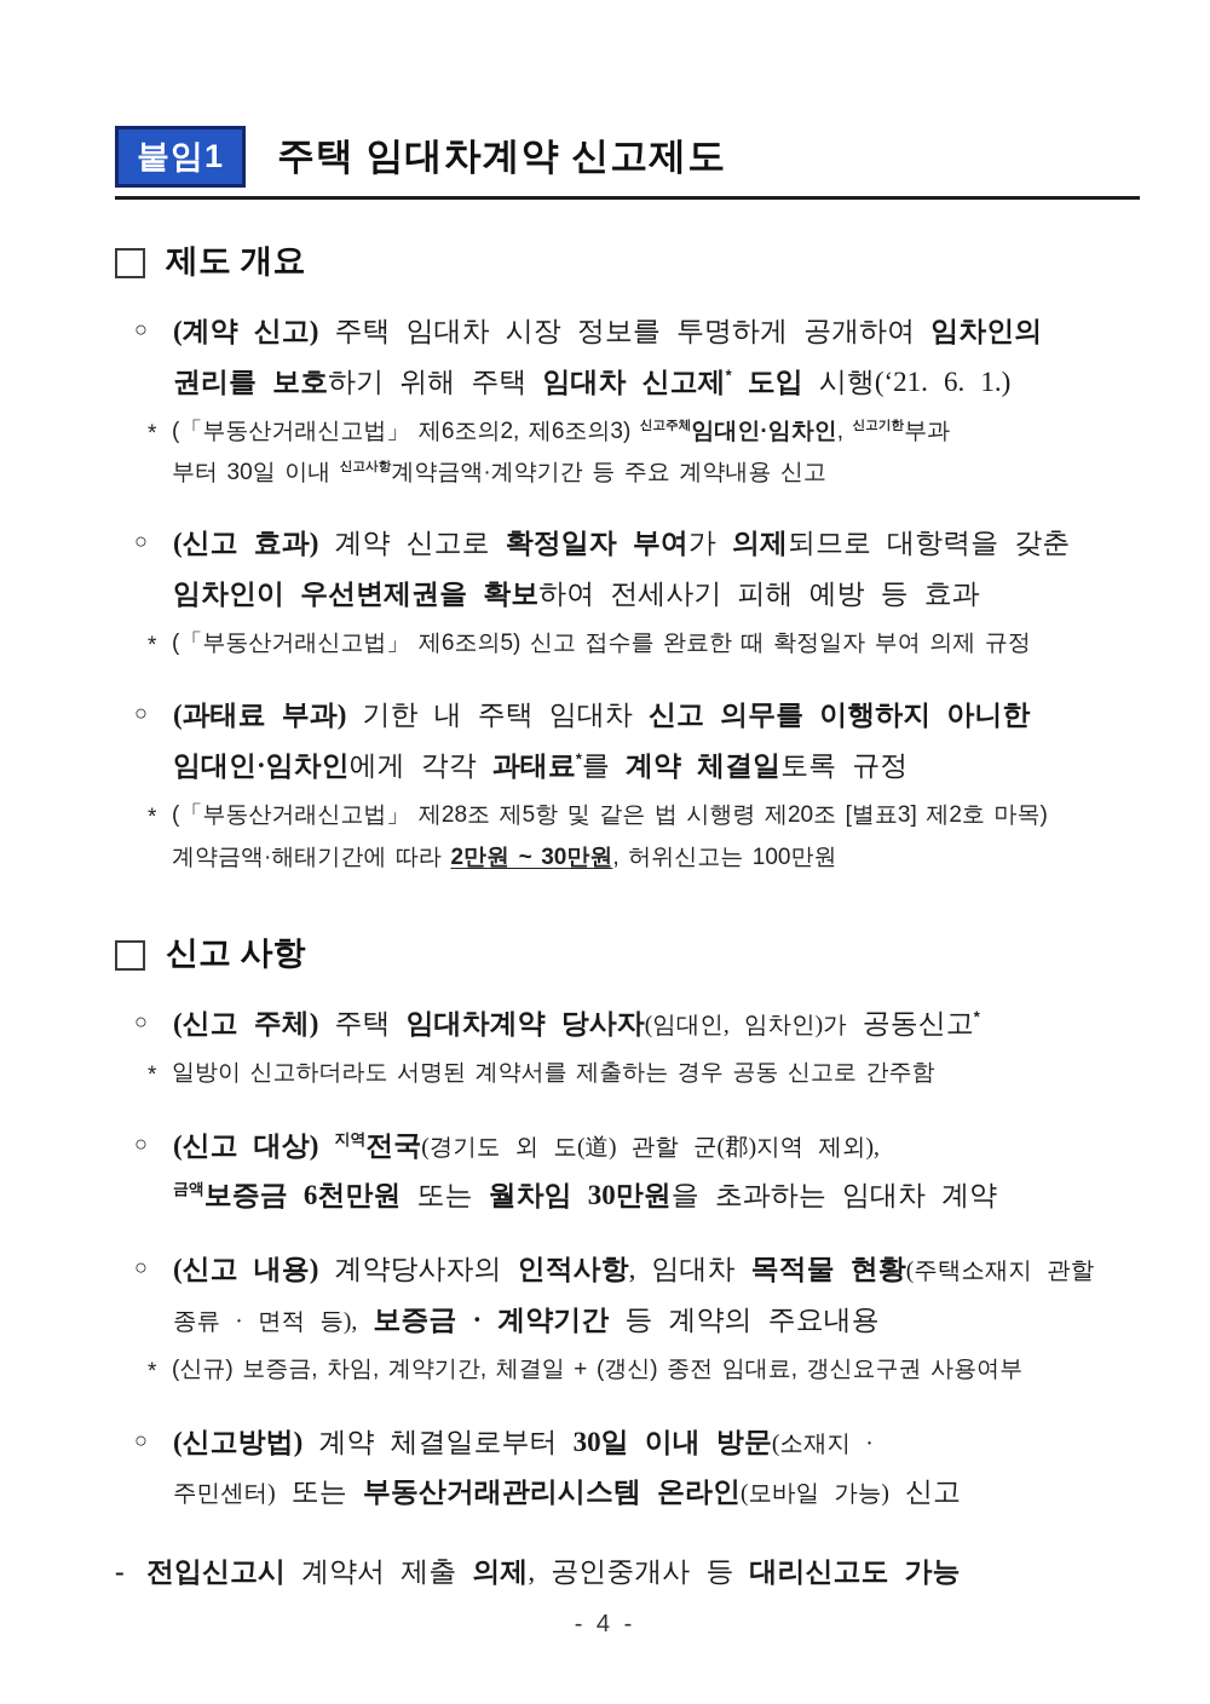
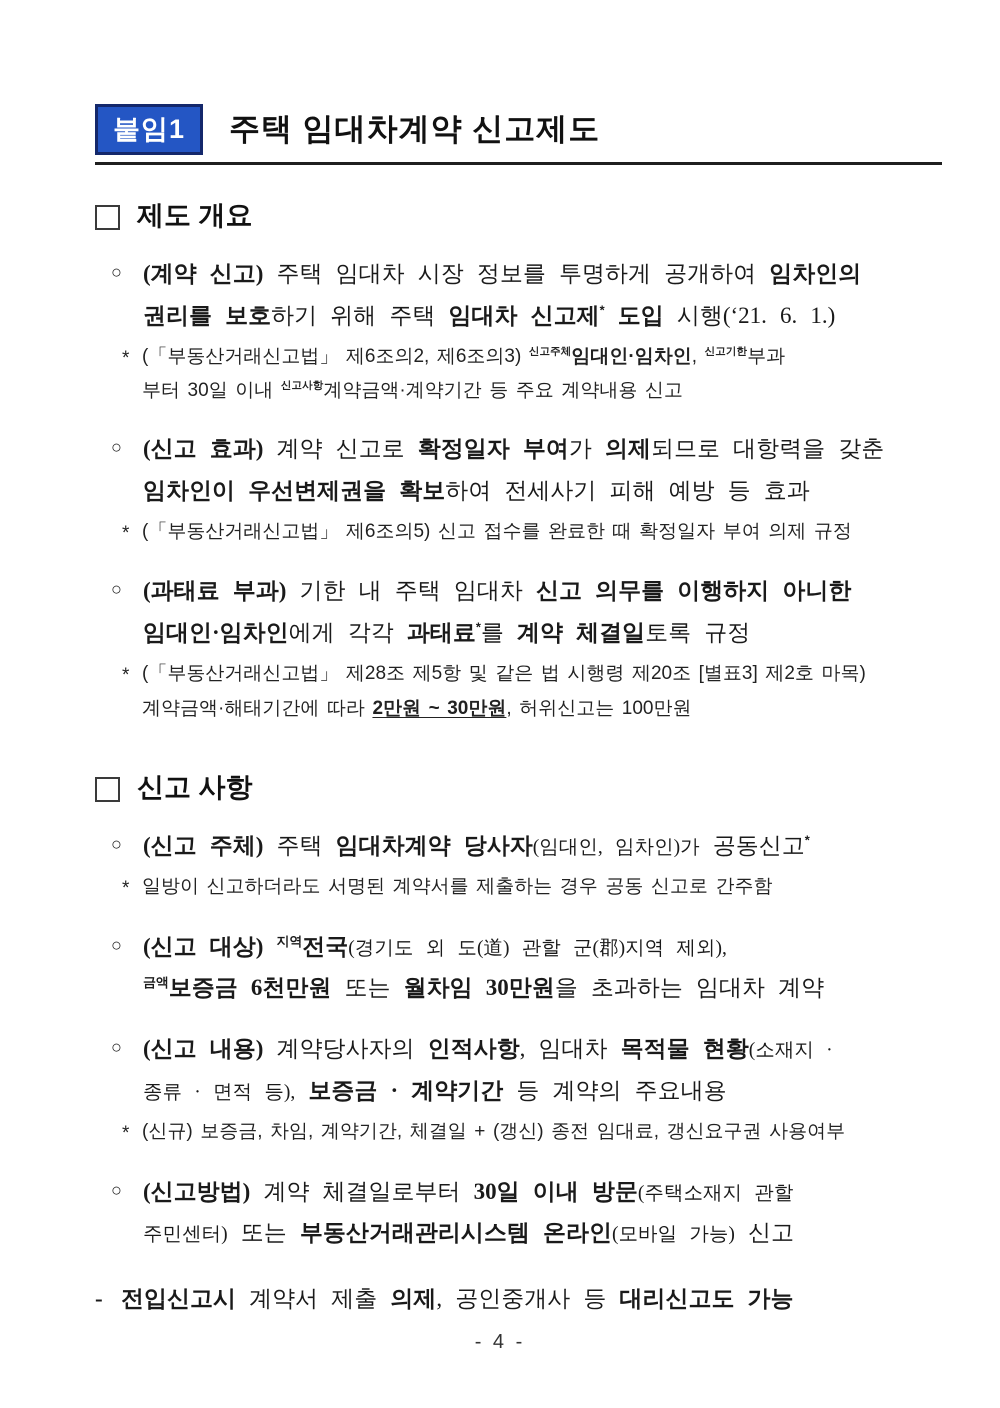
  붙임1
  주택 임대차계약 신고제도
  제도 개요
  ○
  (계약 신고) 주택 임대차 시장 정보를 투명하게 공개하여 임차인의
  권리를 보호하기 위해 주택 임대차 신고제* 도입 시행(‘21. 6. 1.)
  *
  (「부동산거래신고법」 제6조의2, 제6조의3) 신고주체임대인·임차인, 신고기한부과
  부터 30일 이내 신고사항계약금액·계약기간 등 주요 계약내용 신고
  ○
  (신고 효과) 계약 신고로 확정일자 부여가 의제되므로 대항력을 갖춘
  임차인이 우선변제권을 확보하여 전세사기 피해 예방 등 효과
  *
  (「부동산거래신고법」 제6조의5) 신고 접수를 완료한 때 확정일자 부여 의제 규정
  ○
  (과태료 부과) 기한 내 주택 임대차 신고 의무를 이행하지 아니한
  임대인·임차인에게 각각 과태료*를 계약 체결일토록 규정
  *
  (「부동산거래신고법」 제28조 제5항 및 같은 법 시행령 제20조 [별표3] 제2호 마목)
  계약금액·해태기간에 따라 2만원 ~ 30만원, 허위신고는 100만원
  신고 사항
  ○
  (신고 주체) 주택 임대차계약 당사자(임대인, 임차인)가 공동신고*
  *
  일방이 신고하더라도 서명된 계약서를 제출하는 경우 공동 신고로 간주함
  ○
  (신고 대상) 지역전국(경기도 외 도(道) 관할 군(郡)지역 제외),
  금액보증금 6천만원 또는 월차임 30만원을 초과하는 임대차 계약
  ○
- (신고 내용) 계약당사자의 인적사항, 임대차 목적물 현황(주택소재지 관할
+ (신고 내용) 계약당사자의 인적사항, 임대차 목적물 현황(소재지 ·
  종류 · 면적 등), 보증금 · 계약기간 등 계약의 주요내용
  *
  (신규) 보증금, 차임, 계약기간, 체결일 + (갱신) 종전 임대료, 갱신요구권 사용여부
  ○
- (신고방법) 계약 체결일로부터 30일 이내 방문(소재지 ·
+ (신고방법) 계약 체결일로부터 30일 이내 방문(주택소재지 관할
  주민센터) 또는 부동산거래관리시스템 온라인(모바일 가능) 신고
  -
  전입신고시 계약서 제출 의제, 공인중개사 등 대리신고도 가능
  - 4 -
